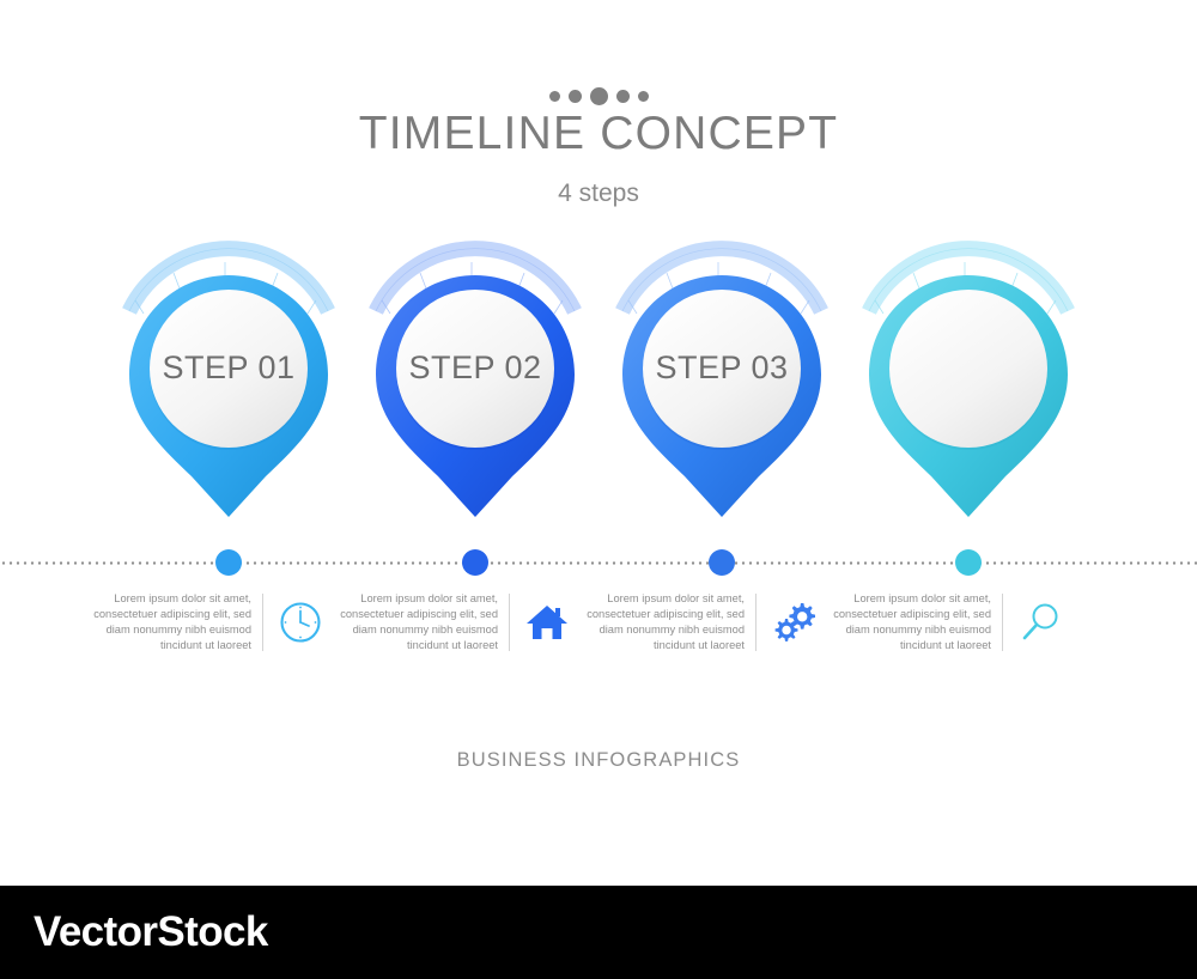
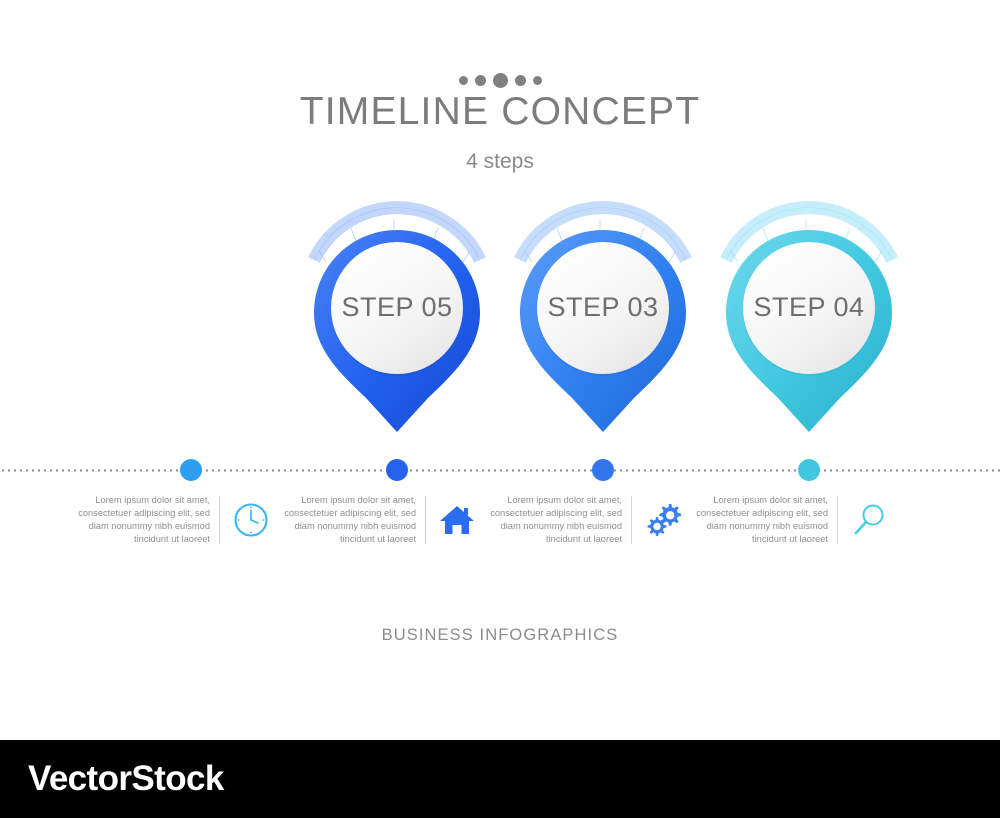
  TIMELINE CONCEPT
  4 steps
- STEP 01
- STEP 02
+ STEP 05
  STEP 03
+ STEP 04
  Lorem ipsum dolor sit amet, consectetuer adipiscing elit, sed diam nonummy nibh euismod tincidunt ut laoreet
  Lorem ipsum dolor sit amet, consectetuer adipiscing elit, sed diam nonummy nibh euismod tincidunt ut laoreet
  Lorem ipsum dolor sit amet, consectetuer adipiscing elit, sed diam nonummy nibh euismod tincidunt ut laoreet
  Lorem ipsum dolor sit amet, consectetuer adipiscing elit, sed diam nonummy nibh euismod tincidunt ut laoreet
  BUSINESS INFOGRAPHICS
  VectorStock
